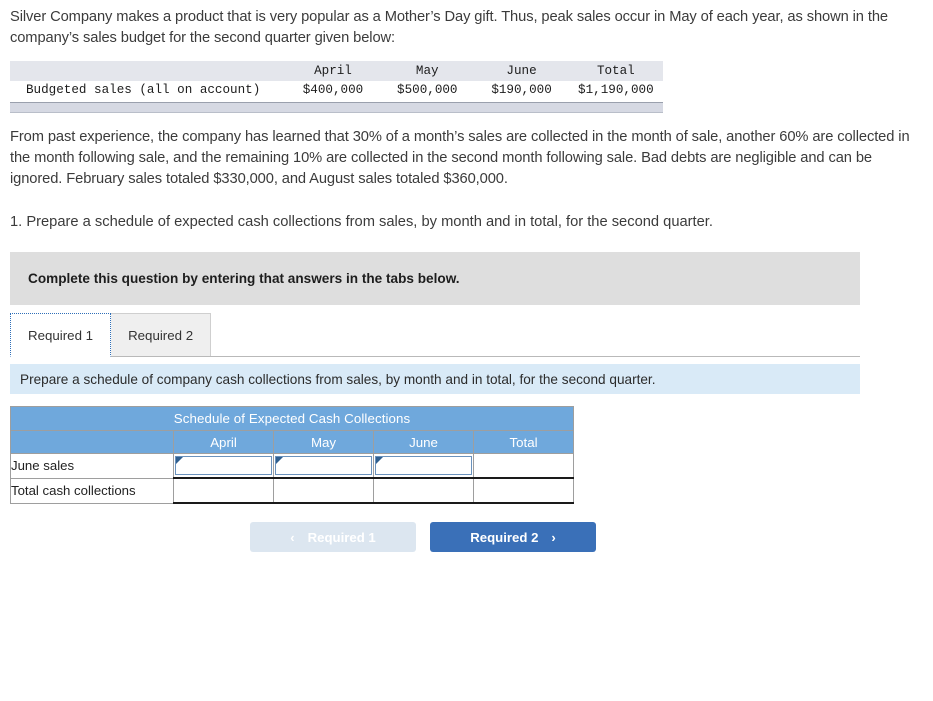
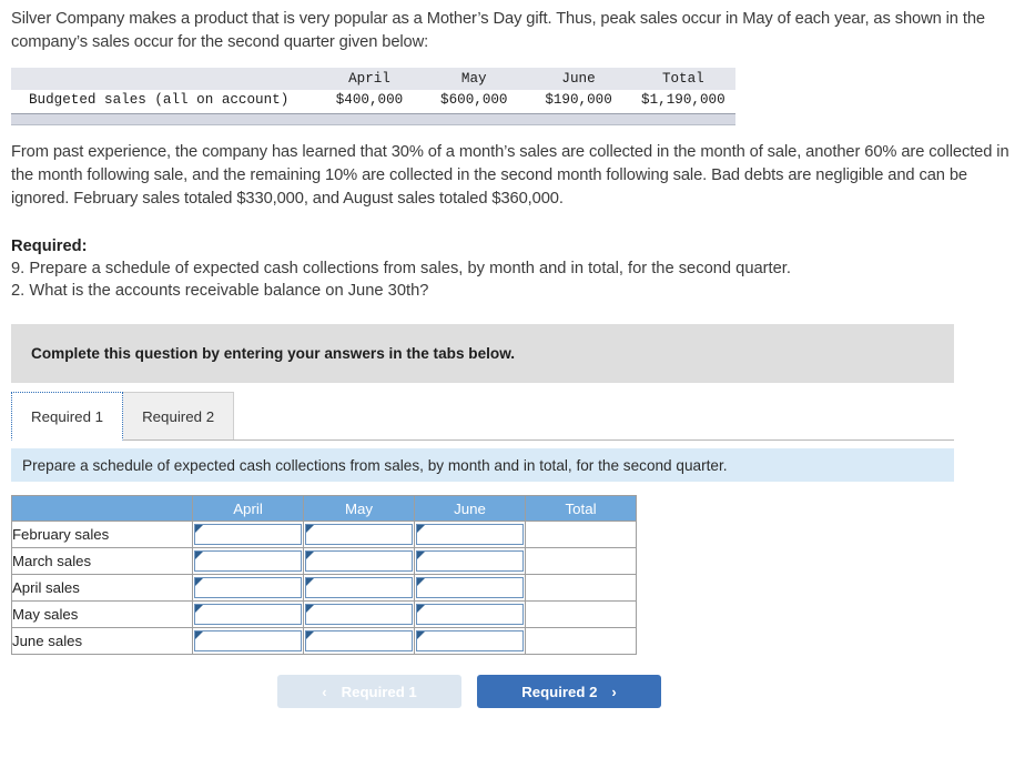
- Silver Company makes a product that is very popular as a Mother’s Day gift. Thus, peak sales occur in May of each year, as shown in the company’s sales budget for the second quarter given below:
+ Silver Company makes a product that is very popular as a Mother’s Day gift. Thus, peak sales occur in May of each year, as shown in the company’s sales occur for the second quarter given below:
  	April	May	June	Total
- Budgeted sales (all on account)	$400,000	$500,000	$190,000	$1,190,000
+ Budgeted sales (all on account)	$400,000	$600,000	$190,000	$1,190,000
  From past experience, the company has learned that 30% of a month’s sales are collected in the month of sale, another 60% are collected in the month following sale, and the remaining 10% are collected in the second month following sale. Bad debts are negligible and can be ignored. February sales totaled $330,000, and August sales totaled $360,000.
+ Required:
- 1. Prepare a schedule of expected cash collections from sales, by month and in total, for the second quarter.
+ 9. Prepare a schedule of expected cash collections from sales, by month and in total, for the second quarter.
+ 2. What is the accounts receivable balance on June 30th?
- Complete this question by entering that answers in the tabs below.
+ Complete this question by entering your answers in the tabs below.
  Required 1
  Required 2
- Prepare a schedule of company cash collections from sales, by month and in total, for the second quarter.
+ Prepare a schedule of expected cash collections from sales, by month and in total, for the second quarter.
- Schedule of Expected Cash Collections
  	April	May	June	Total
+ February sales
+ March sales
+ April sales
+ May sales
  June sales
- Total cash collections
  ‹
  Required 1
  Required 2
  ›
